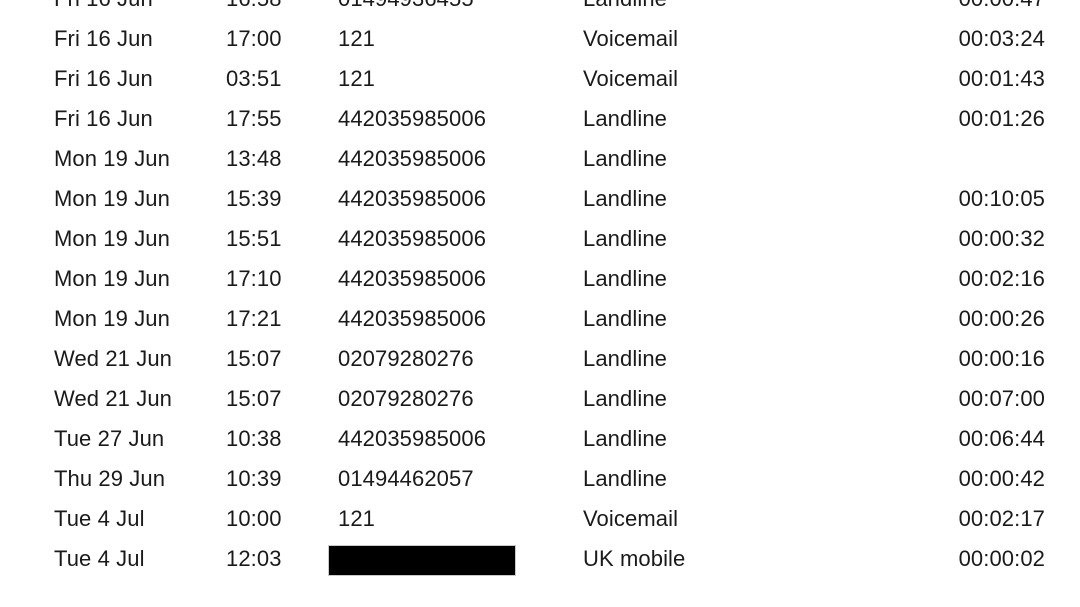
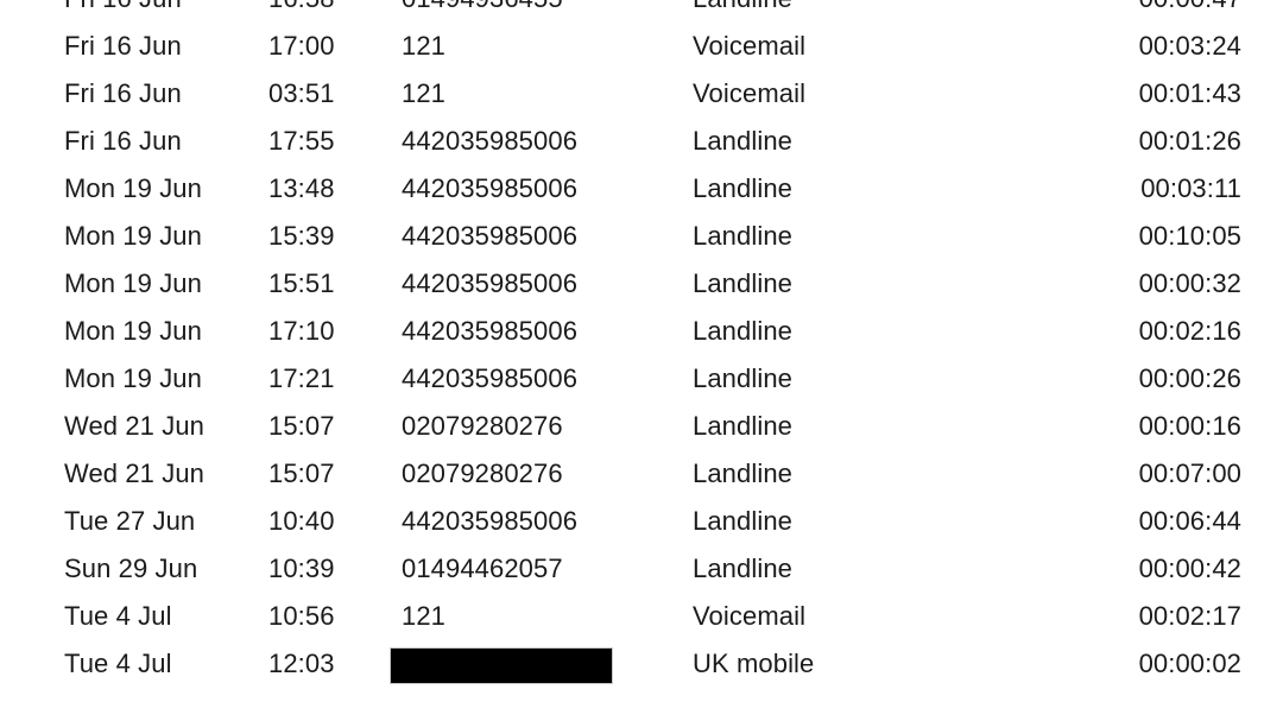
  Fri 16 Jun
  17:00
  121
  Voicemail
  00:03:24
  Fri 16 Jun
  03:51
  121
  Voicemail
  00:01:43
  Fri 16 Jun
  17:55
  442035985006
  Landline
  00:01:26
  Mon 19 Jun
  13:48
  442035985006
  Landline
+ 00:03:11
  Mon 19 Jun
  15:39
  442035985006
  Landline
  00:10:05
  Mon 19 Jun
  15:51
  442035985006
  Landline
  00:00:32
  Mon 19 Jun
  17:10
  442035985006
  Landline
  00:02:16
  Mon 19 Jun
  17:21
  442035985006
  Landline
  00:00:26
  Wed 21 Jun
  15:07
  02079280276
  Landline
  00:00:16
  Wed 21 Jun
  15:07
  02079280276
  Landline
  00:07:00
  Tue 27 Jun
- 10:38
+ 10:40
  442035985006
  Landline
  00:06:44
- Thu 29 Jun
+ Sun 29 Jun
  10:39
  01494462057
  Landline
  00:00:42
  Tue 4 Jul
- 10:00
+ 10:56
  121
  Voicemail
  00:02:17
  Tue 4 Jul
  12:03
  UK mobile
  00:00:02
